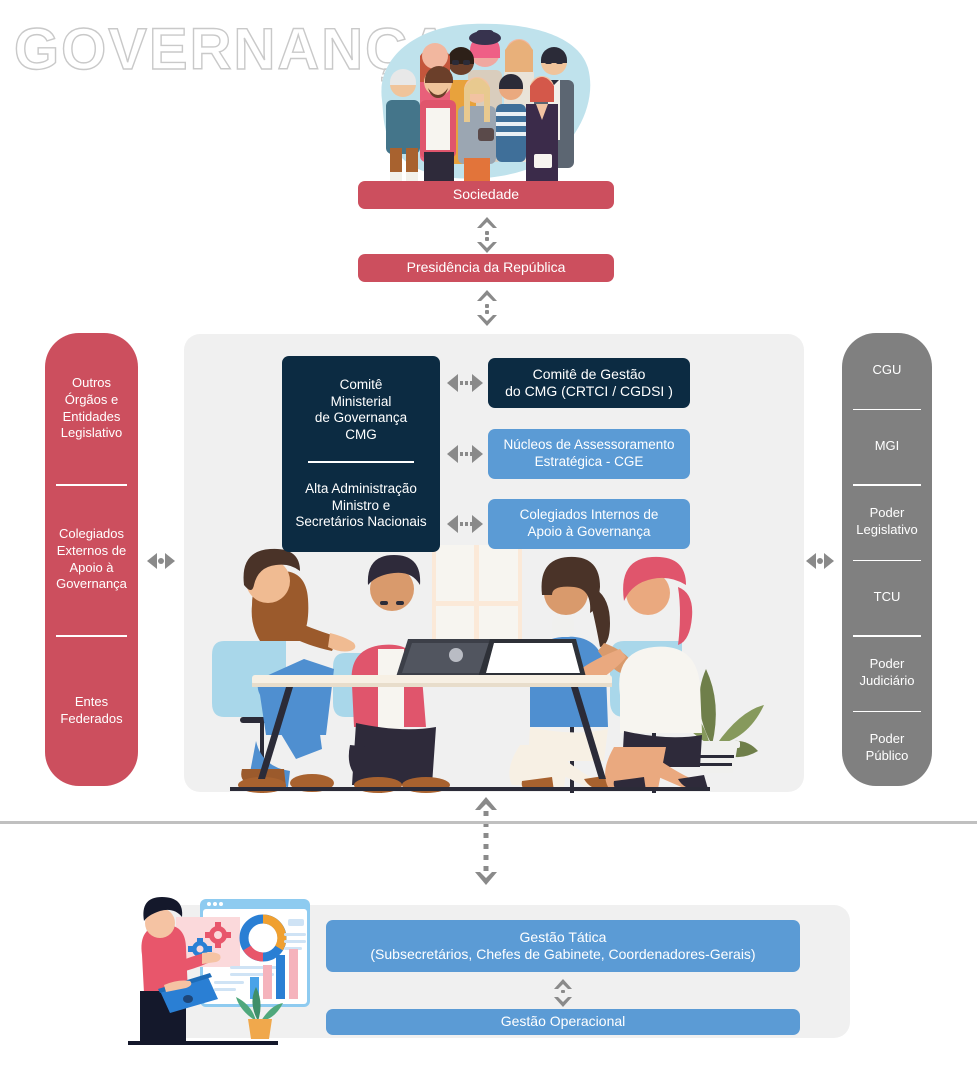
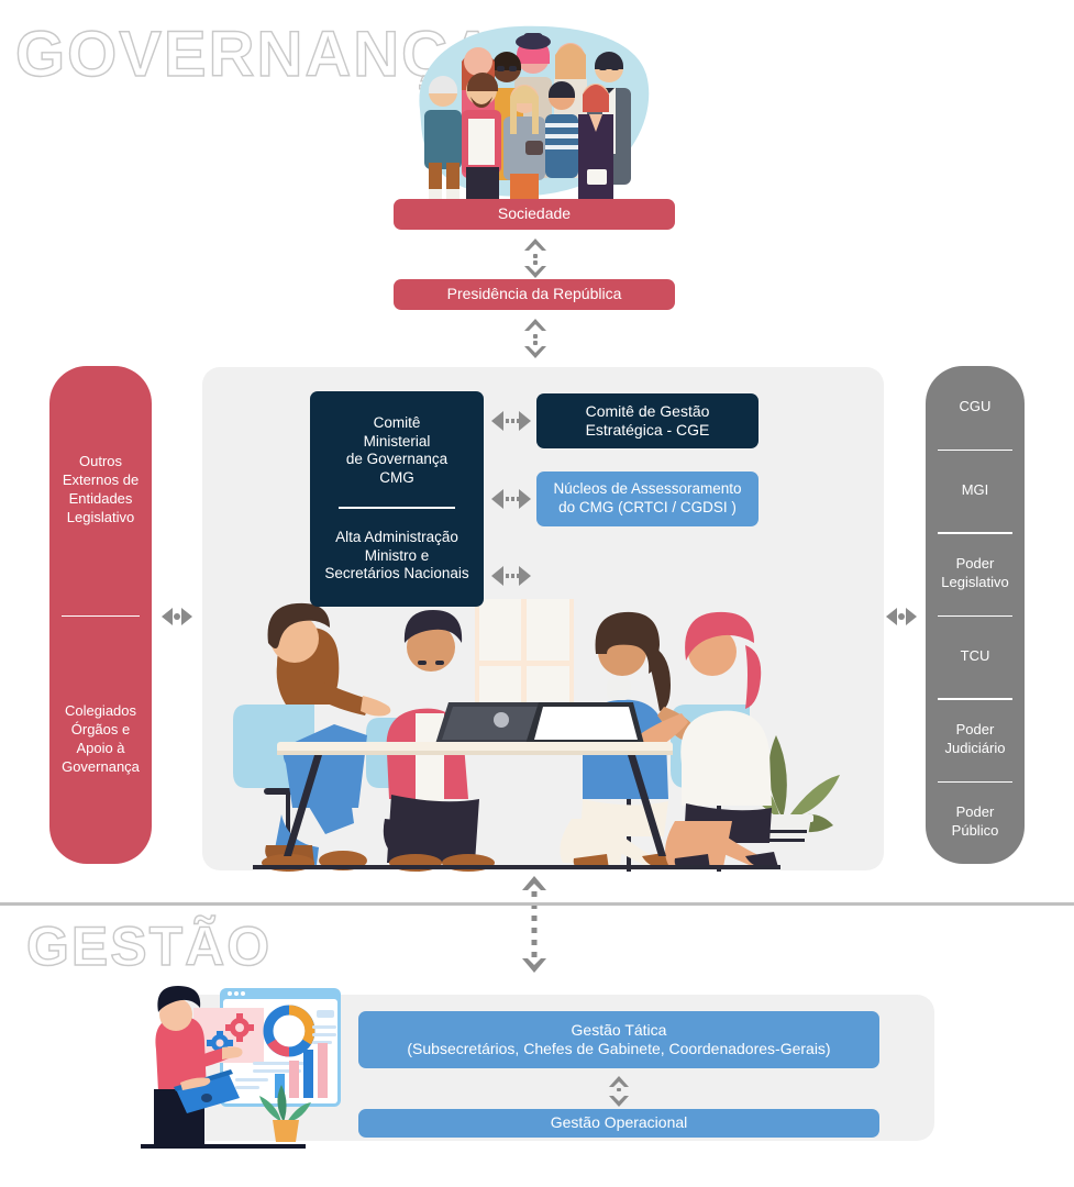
  GOVERNANÇ
  Sociedade
  Presidência da República
  Comitê
  Ministerial
  de Governança
  CMG
  Alta Administração
  Ministro e
  Secretários Nacionais
  Comitê de Gestão
- do CMG (CRTCI / CGDSI )
+ Estratégica - CGE
  Núcleos de Assessoramento
- Estratégica - CGE
+ do CMG (CRTCI / CGDSI )
- Colegiados Internos de
- Apoio à Governança
  Outros
- Órgãos e
+ Externos de
  Entidades
  Legislativo
  Colegiados
- Externos de
+ Órgãos e
  Apoio à
  Governança
- Entes
- Federados
  CGU
  MGI
  Poder
  Legislativo
  TCU
  Poder
  Judiciário
  Poder
  Público
+ GESTÃO
  Gestão Tática
  (Subsecretários, Chefes de Gabinete, Coordenadores-Gerais)
  Gestão Operacional
